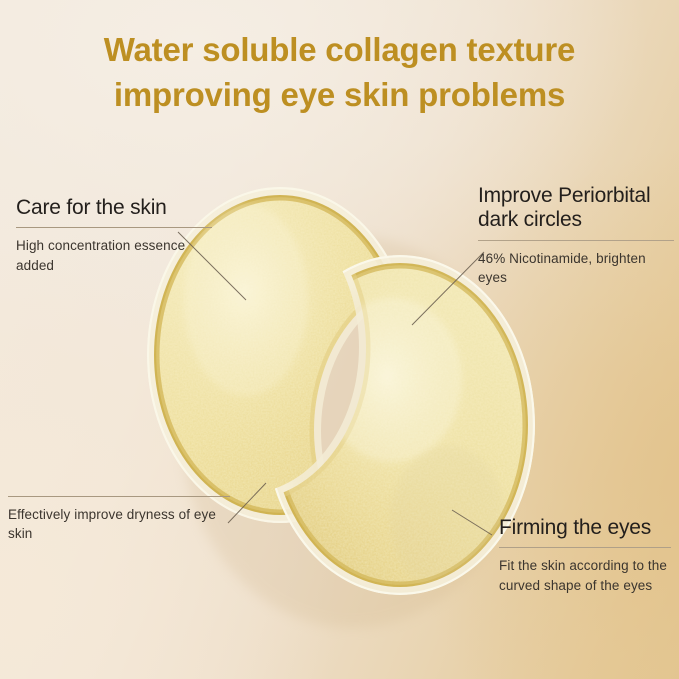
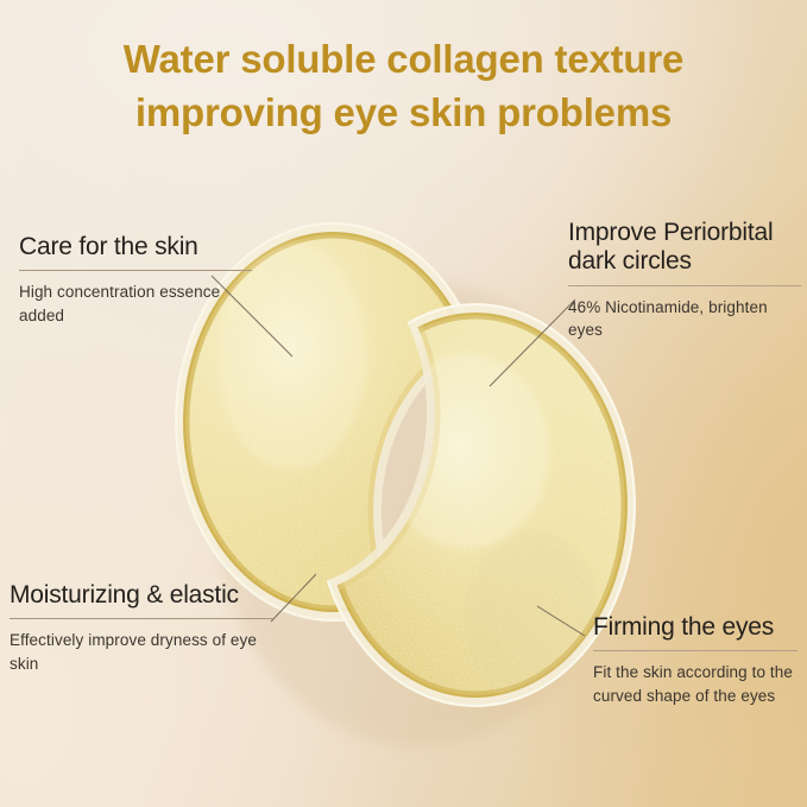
  Water soluble collagen texture
  improving eye skin problems
  Care for the skin
  High concentration essence
  added
  Improve Periorbital
  dark circles
  46% Nicotinamide, brighten eyes
+ Moisturizing & elastic
  Effectively improve dryness of eye skin
  Firming the eyes
  Fit the skin according to the
  curved shape of the eyes
